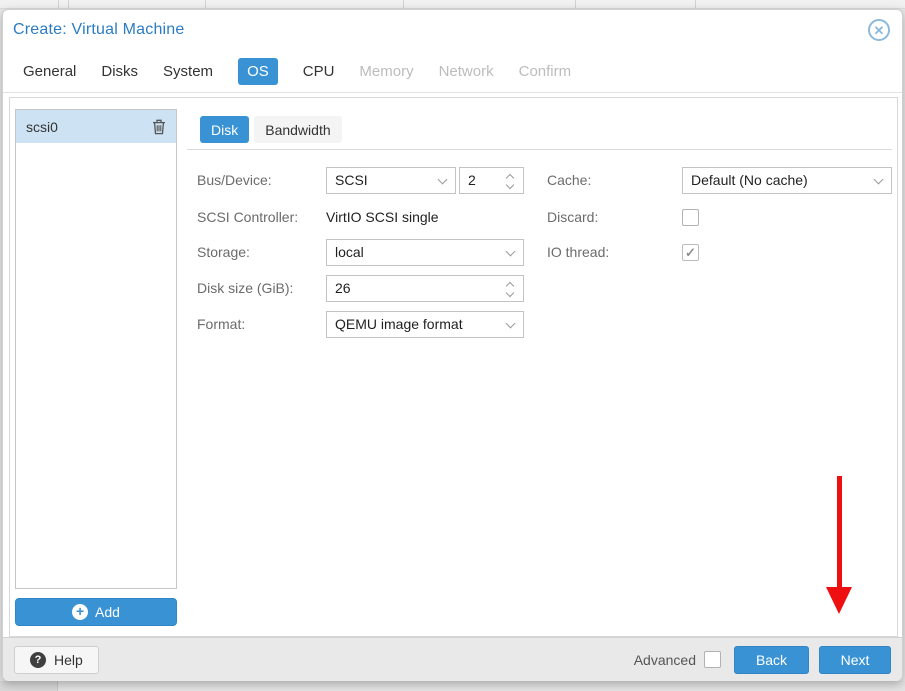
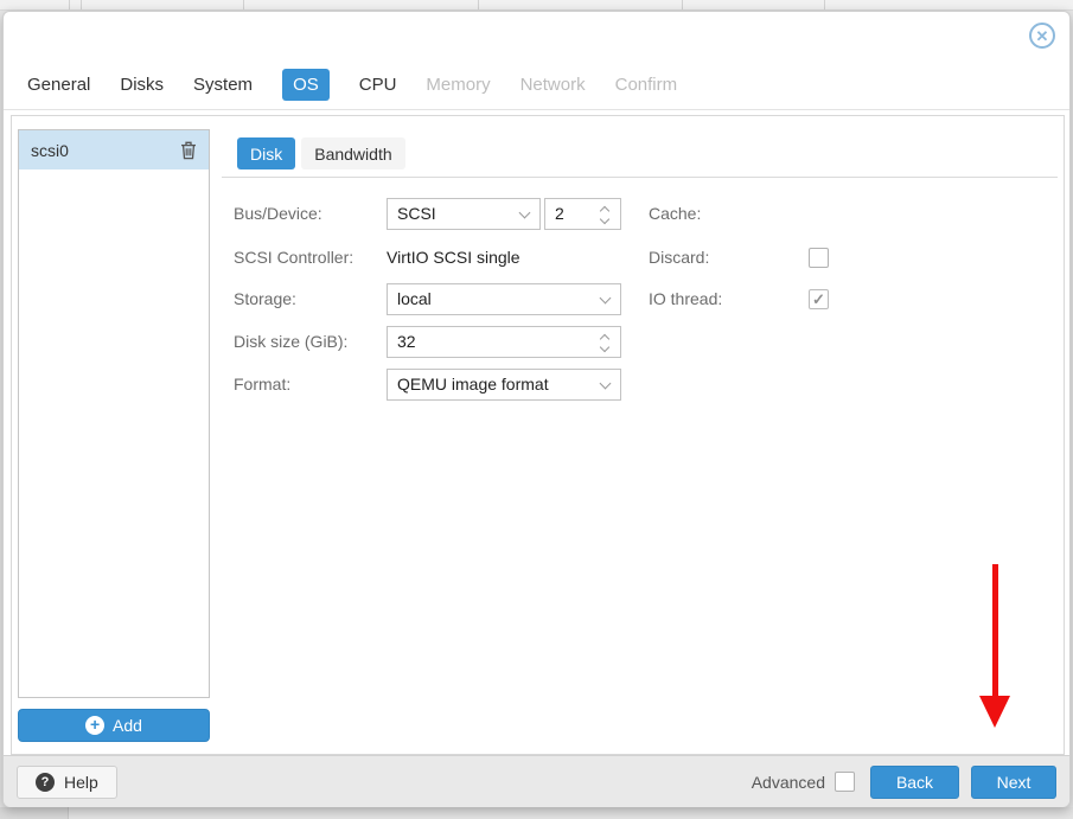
- Create: Virtual Machine
  ✕
  General
  Disks
  System
  OS
  CPU
  Memory
  Network
  Confirm
  scsi0
  +
  Add
  Disk
  Bandwidth
  Bus/Device:
  SCSI
  2
  SCSI Controller:
  VirtIO SCSI single
  Storage:
  local
  Disk size (GiB):
- 26
+ 32
  Format:
  QEMU image format
  Cache:
- Default (No cache)
  Discard:
  IO thread:
  ✓
  ?
  Help
  Advanced
  Back
  Next
